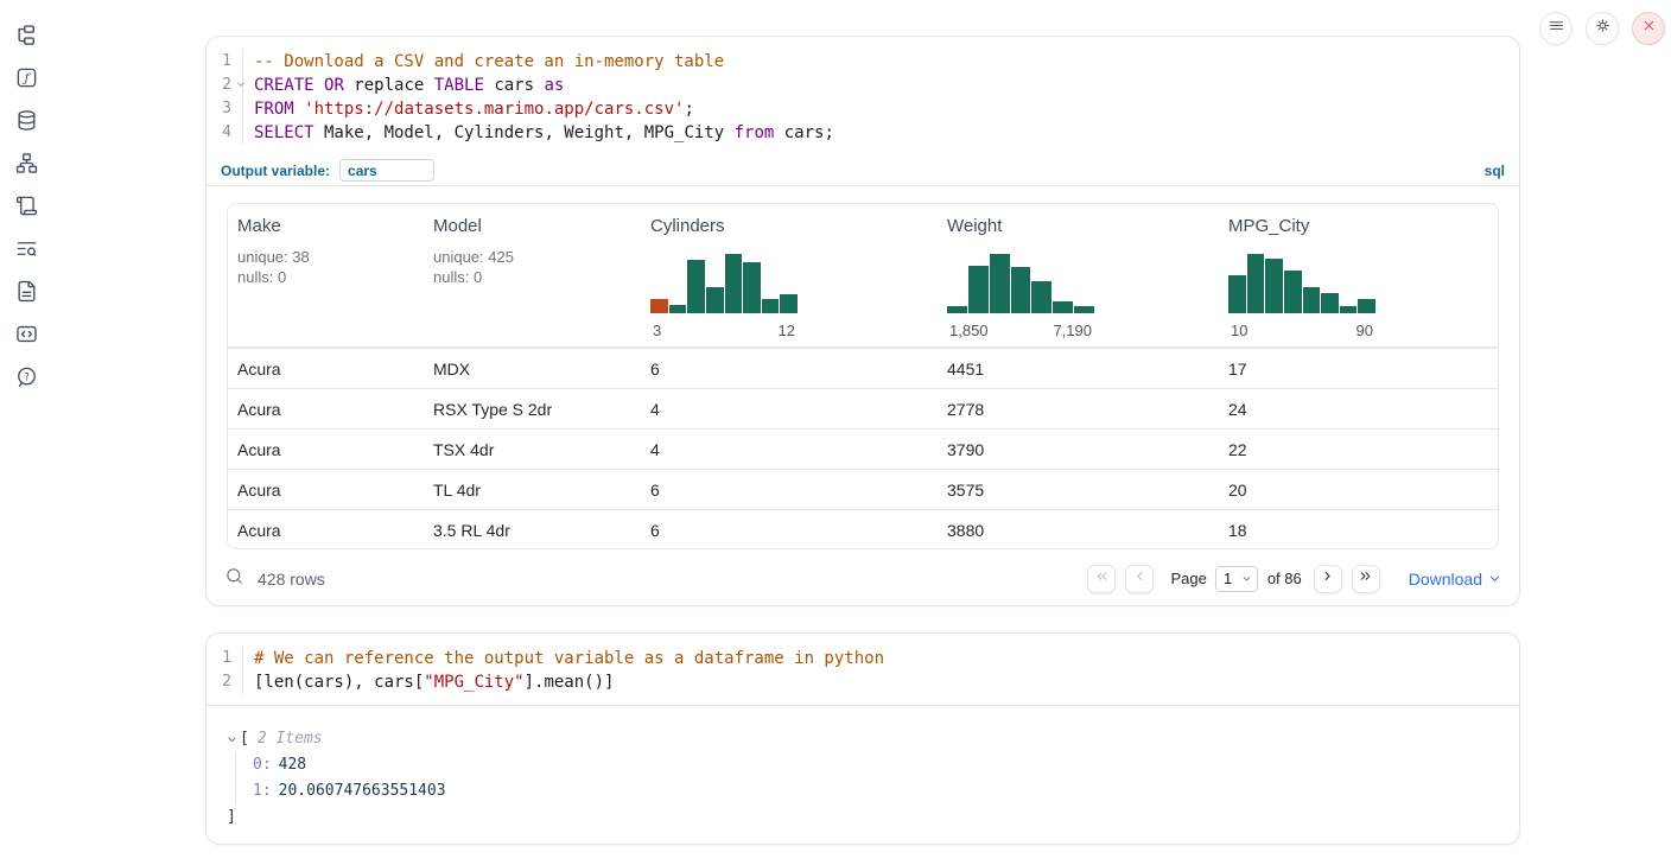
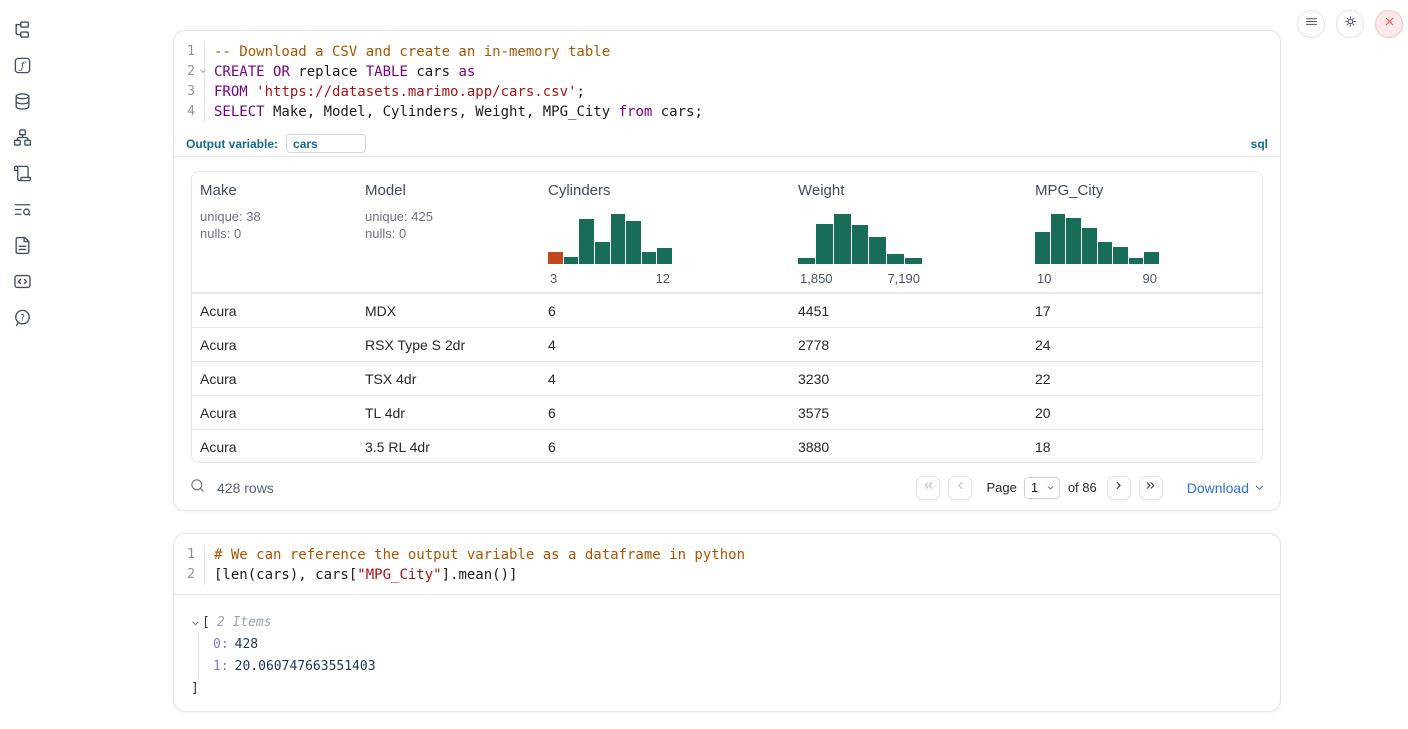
  ƒ
  ?
  1
  -- Download a CSV and create an in-memory table
  2
  CREATE OR replace TABLE cars as
  3
  FROM 'https://datasets.marimo.app/cars.csv';
  4
  SELECT Make, Model, Cylinders, Weight, MPG_City from cars;
  Output variable:
  cars
  sql
  Make
  unique: 38
  nulls: 0
  Model
  unique: 425
  nulls: 0
  Cylinders
  3
  12
  Weight
  1,850
  7,190
  MPG_City
  10
  90
  Acura
  MDX
  6
  4451
  17
  Acura
  RSX Type S 2dr
  4
  2778
  24
  Acura
  TSX 4dr
  4
- 3790
+ 3230
  22
  Acura
  TL 4dr
  6
  3575
  20
  Acura
  3.5 RL 4dr
  6
  3880
  18
  428 rows
  Page
  1
  of 86
  Download
  1
  # We can reference the output variable as a dataframe in python
  2
  [len(cars), cars["MPG_City"].mean()]
  [
  2 Items
  0: 428
  1: 20.060747663551403
  ]
